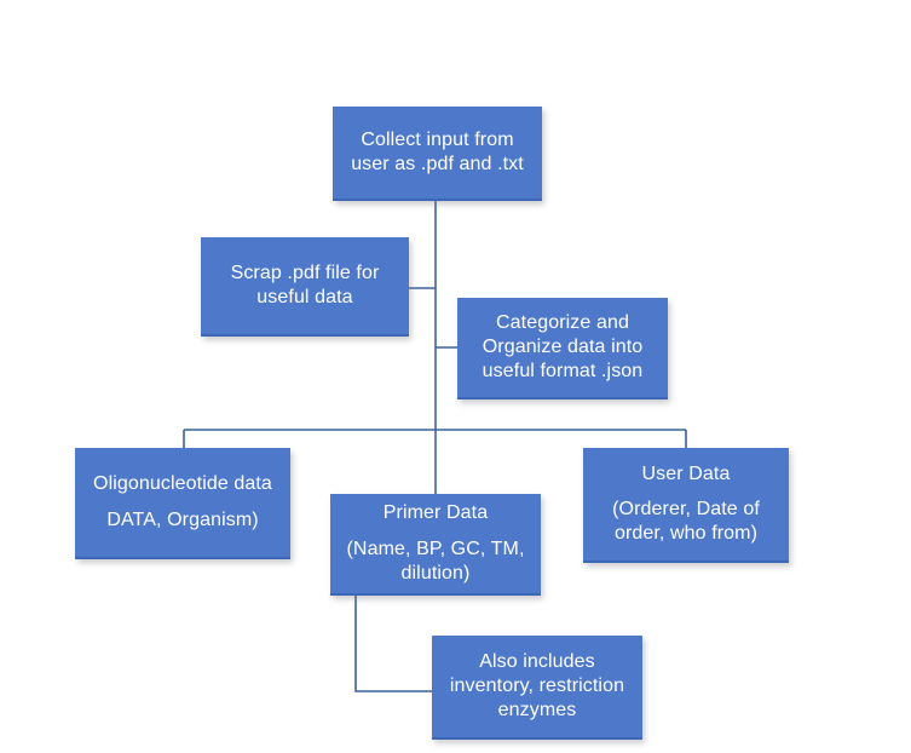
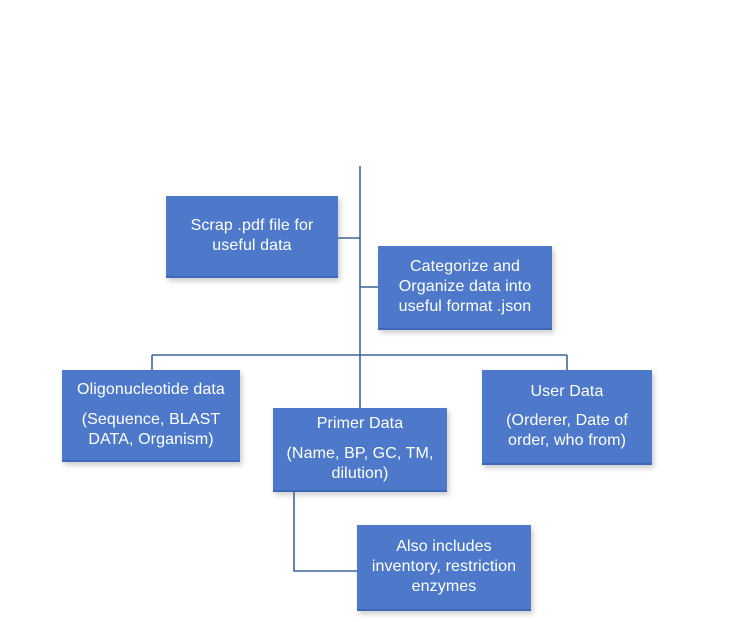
- Collect input from
- user as .pdf and .txt
  Scrap .pdf file for
  useful data
  Categorize and
  Organize data into
  useful format .json
  Oligonucleotide data
+ (Sequence, BLAST
  DATA, Organism)
  Primer Data
  (Name, BP, GC, TM,
  dilution)
  User Data
  (Orderer, Date of
  order, who from)
  Also includes
  inventory, restriction
  enzymes
